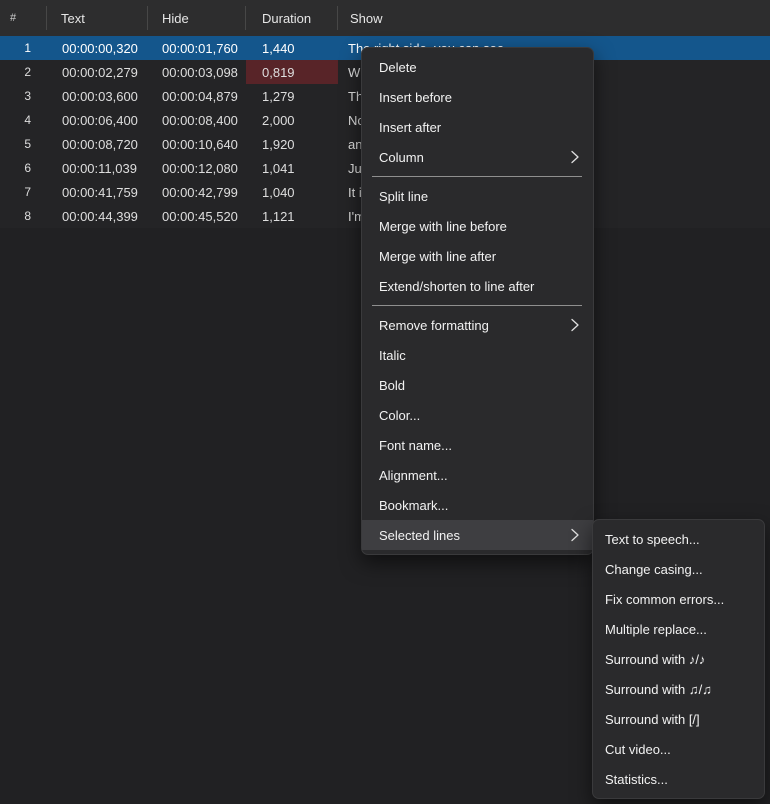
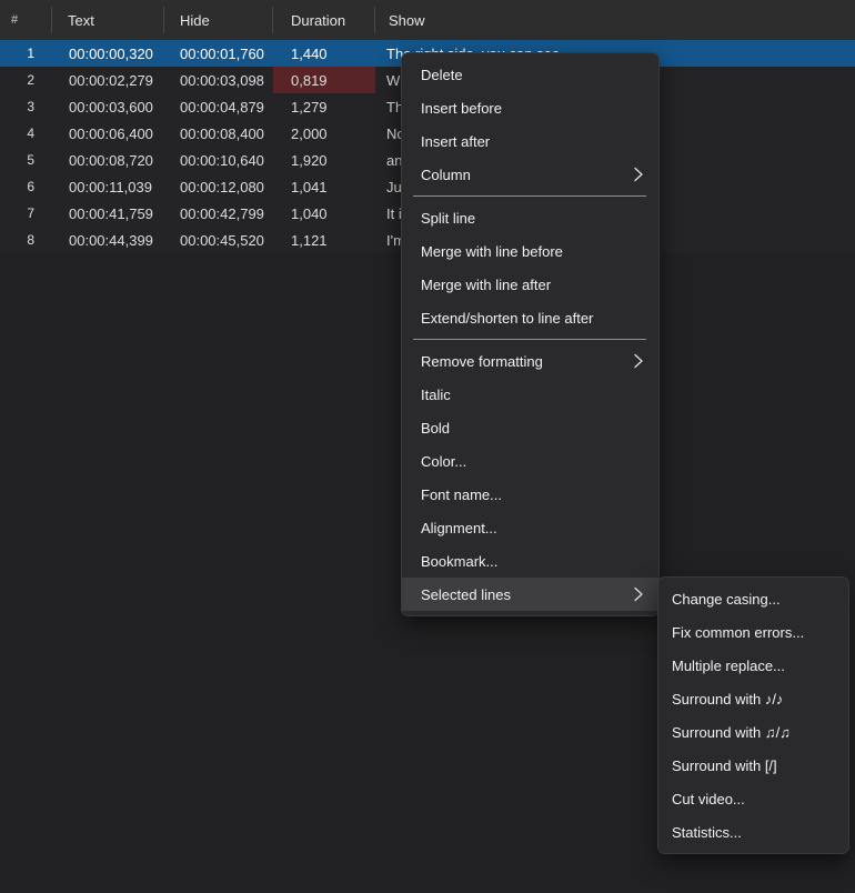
  #
  Text
  Hide
  Duration
  Show
  1
  00:00:00,320
  00:00:01,760
  1,440
  2
  00:00:02,279
  00:00:03,098
  0,819
  3
  00:00:03,600
  00:00:04,879
  1,279
  Th
  4
  00:00:06,400
  00:00:08,400
  2,000
  5
  00:00:08,720
  00:00:10,640
  1,920
  an
  6
  00:00:11,039
  00:00:12,080
  1,041
  7
  00:00:41,759
  00:00:42,799
  1,040
  8
  00:00:44,399
  00:00:45,520
  1,121
  I'm
  Delete
  Insert before
  Insert after
  Column
  Split line
  Merge with line before
  Merge with line after
  Extend/shorten to line after
  Remove formatting
  Italic
  Bold
  Color...
  Font name...
  Alignment...
  Bookmark...
  Selected lines
- Text to speech...
  Change casing...
  Fix common errors...
  Multiple replace...
  Surround with ♪/♪
  Surround with ♫/♫
  Surround with [/]
  Cut video...
  Statistics...
